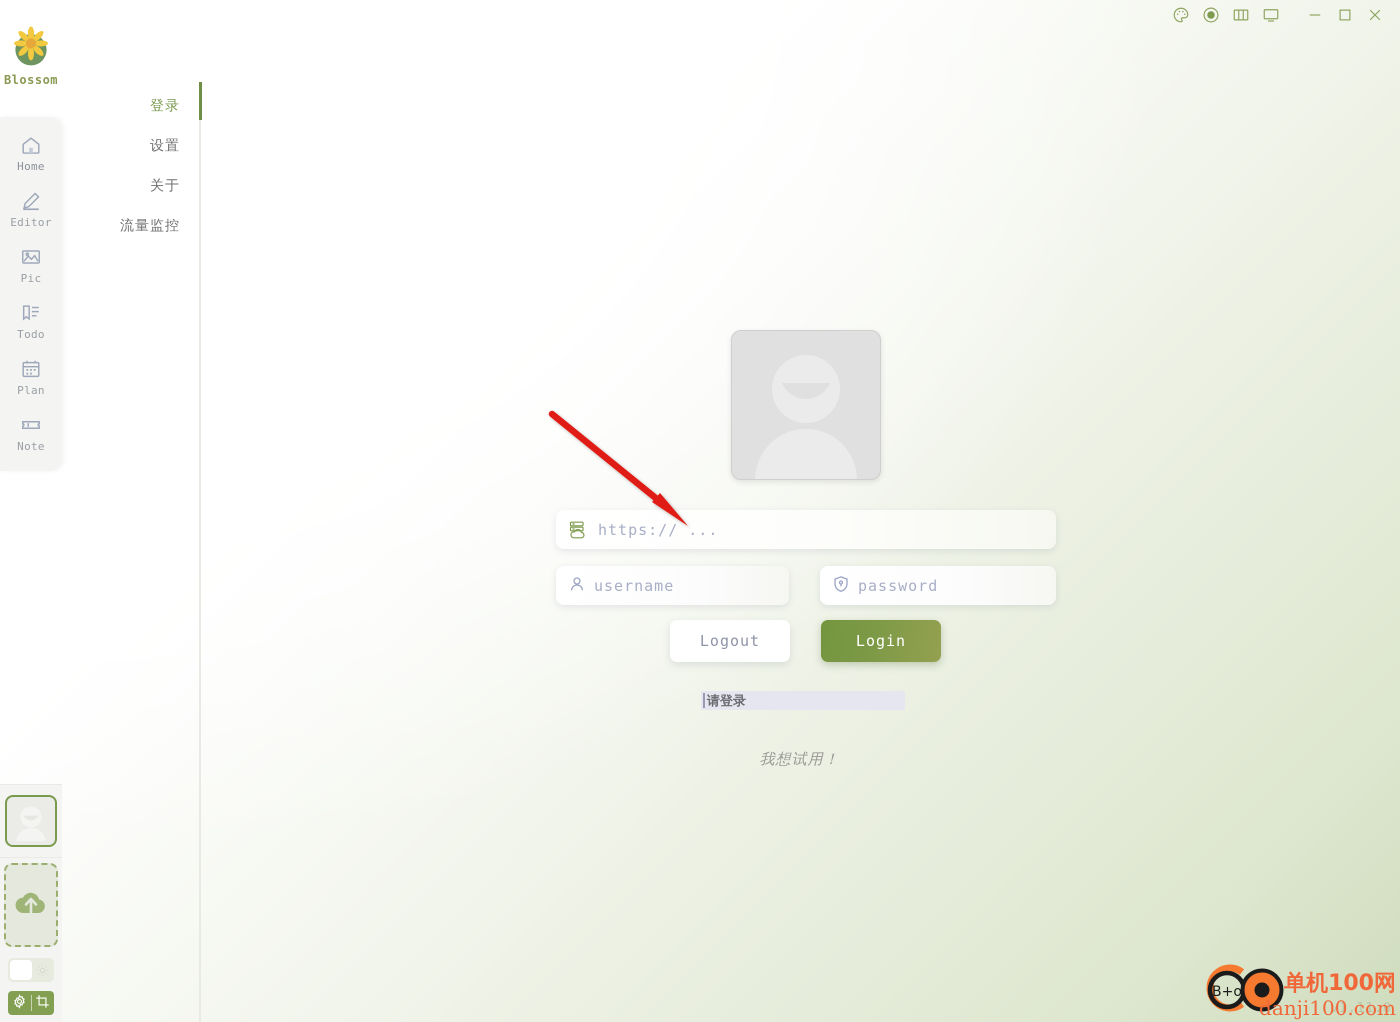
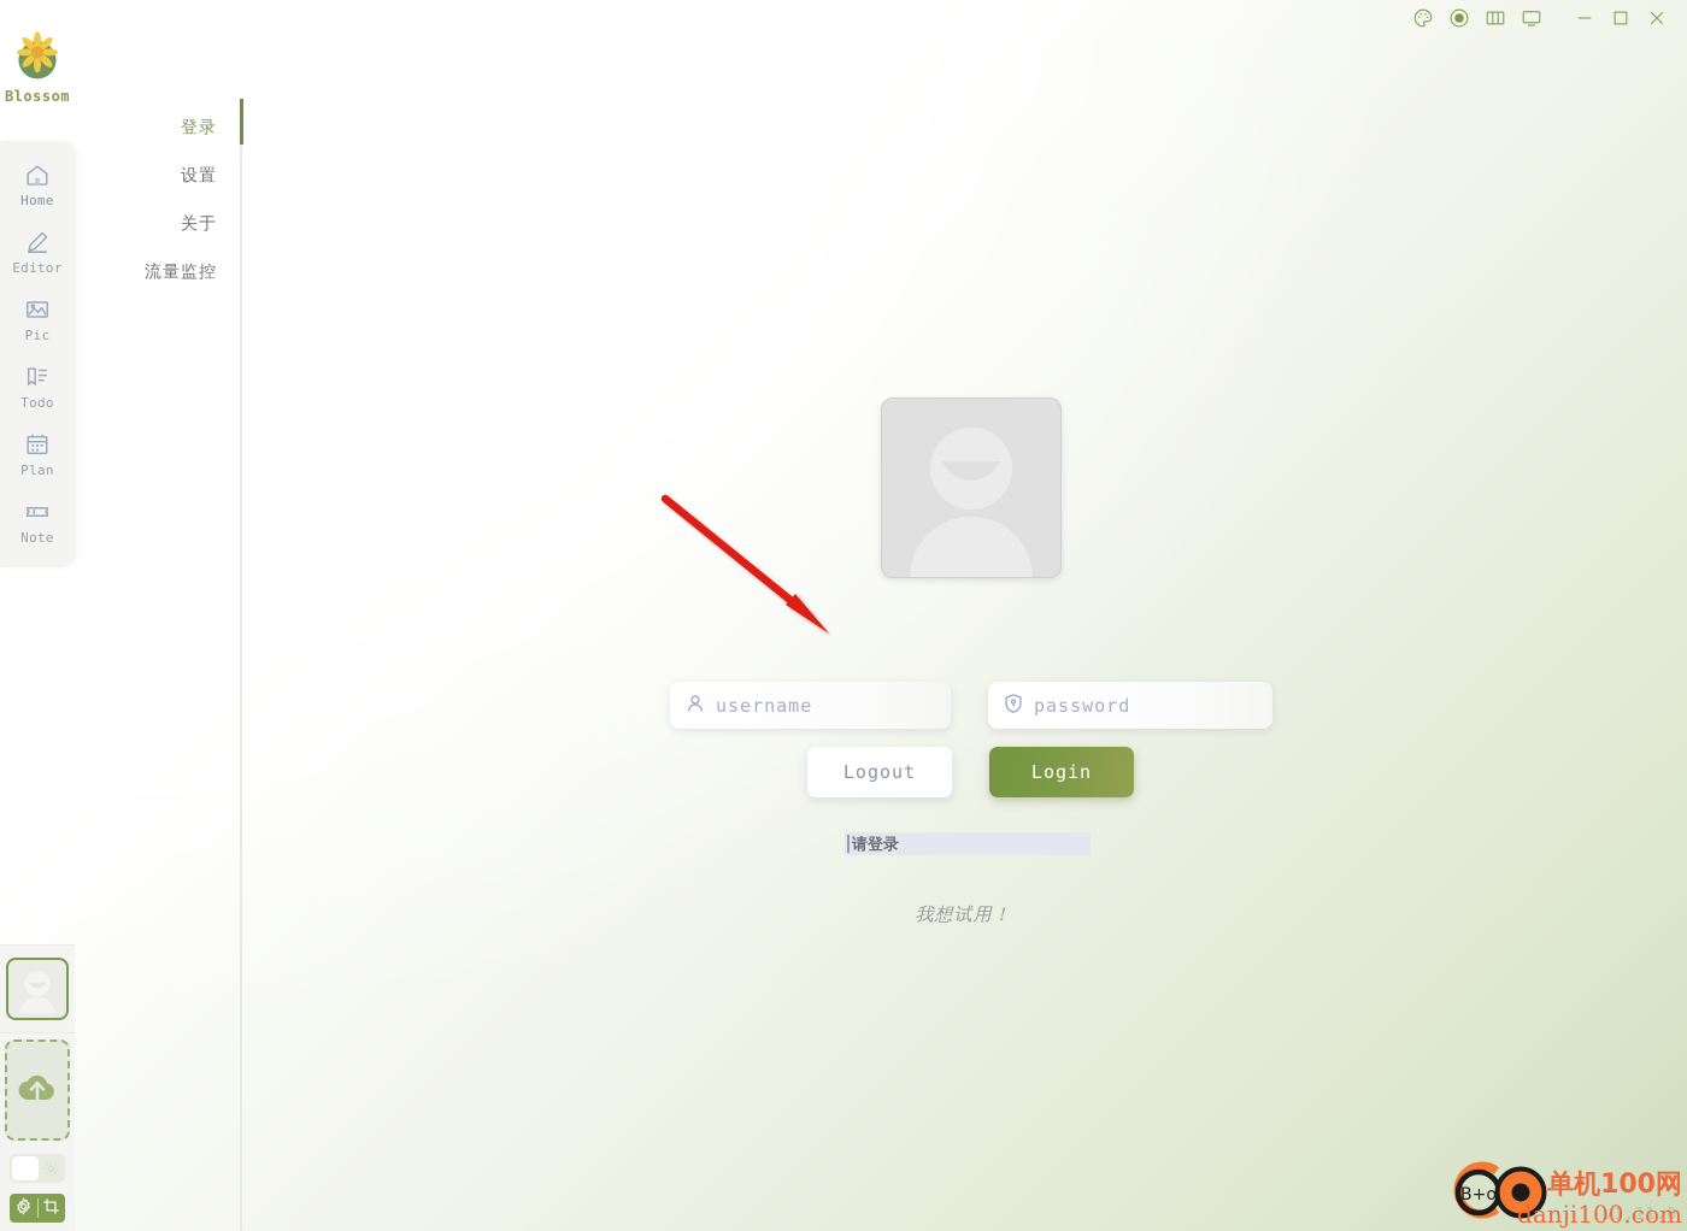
  Blossom
  Home
  Editor
  Pic
  Todo
  Plan
  Note
  登录
  设置
  关于
  流量监控
- https:// ...
  username
  password
  Logout
  Login
  请登录
  我想试用！
  v1.11.0
  B+o
  单机100网
  danji100.com
